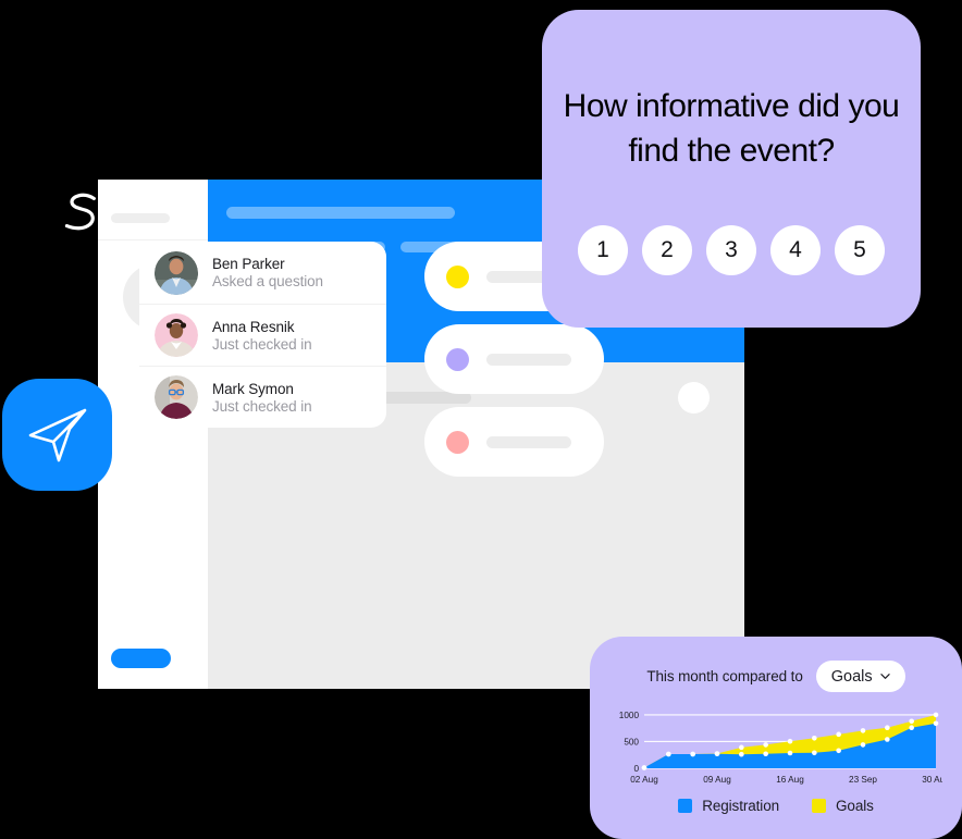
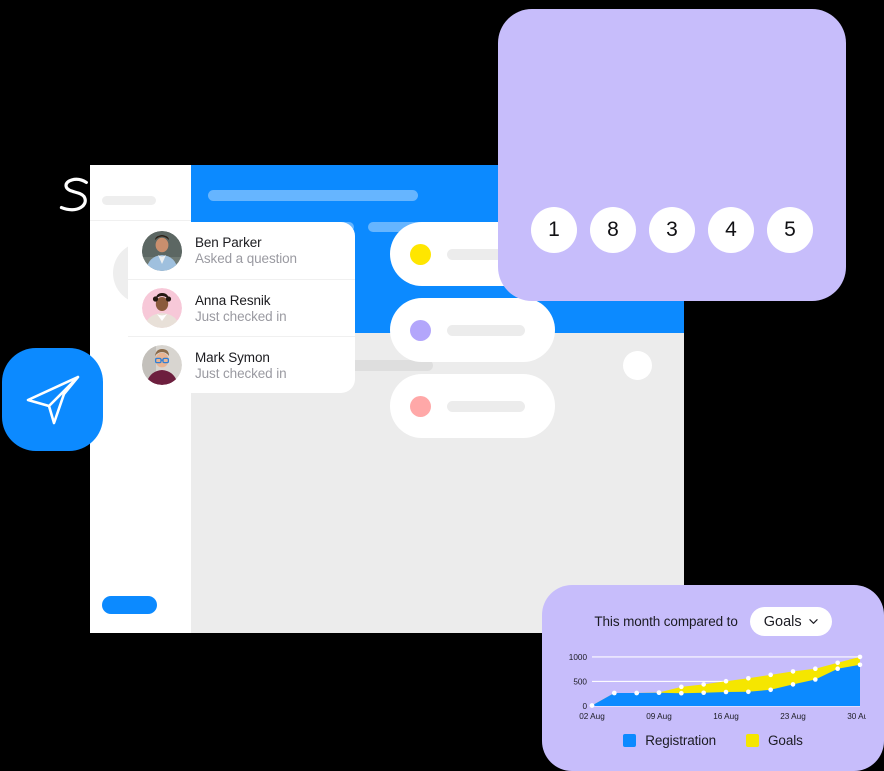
  Ben Parker
  Asked a question
  Anna Resnik
  Just checked in
  Mark Symon
  Just checked in
- How informative did you find the event?
  1
- 2
+ 8
  3
  4
  5
  This month compared to
  Goals
  0
  500
  1000
  02 Aug
  09 Aug
  16 Aug
- 23 Sep
+ 23 Aug
  30 Au
  Registration
  Goals
